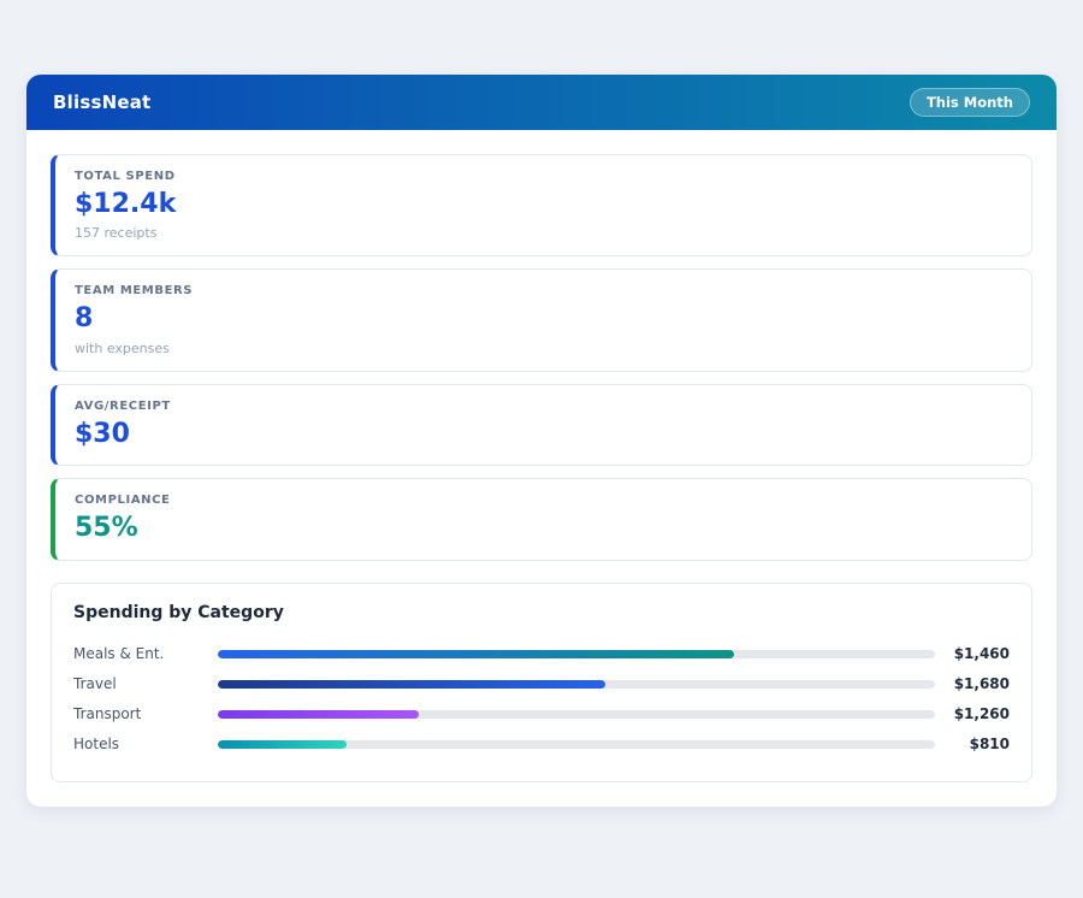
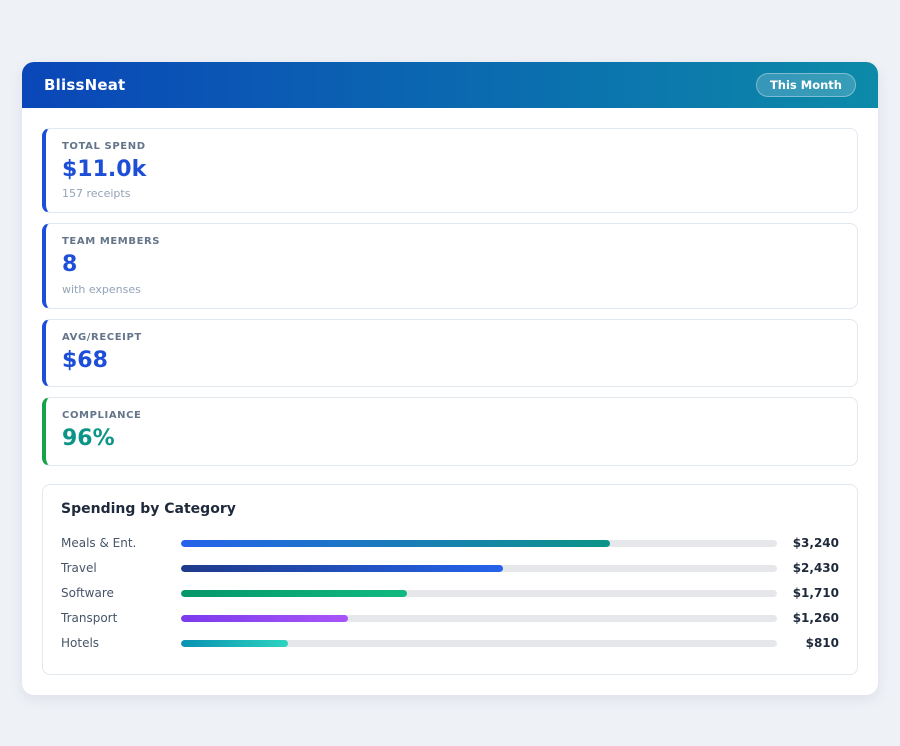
  BlissNeat
  This Month
  TOTAL SPEND
- $12.4k
+ $11.0k
  157 receipts
  TEAM MEMBERS
  8
  with expenses
  AVG/RECEIPT
- $30
+ $68
  COMPLIANCE
- 55%
+ 96%
  Spending by Category
  Meals & Ent.
- $1,460
+ $3,240
  Travel
- $1,680
+ $2,430
+ Software
+ $1,710
  Transport
  $1,260
  Hotels
  $810
